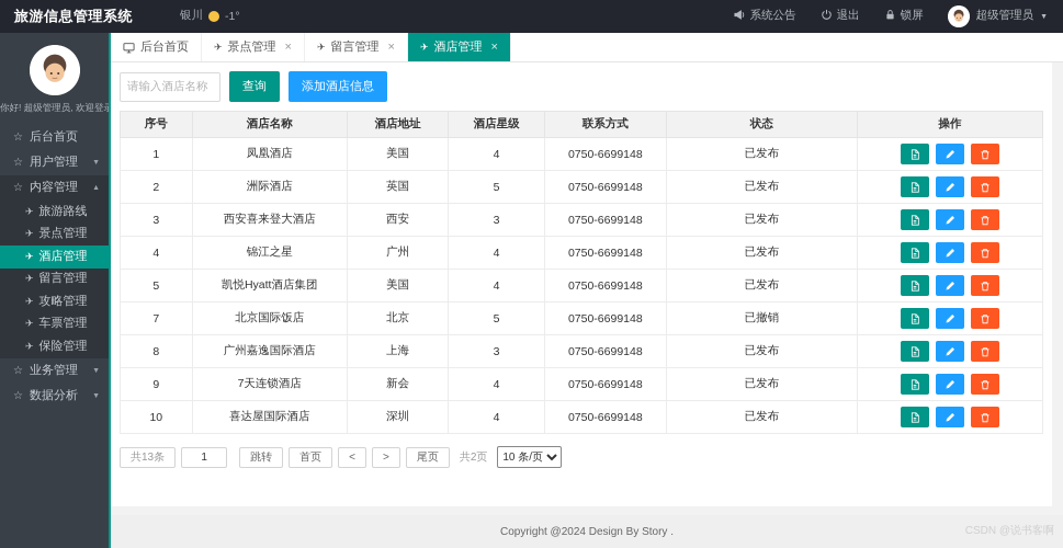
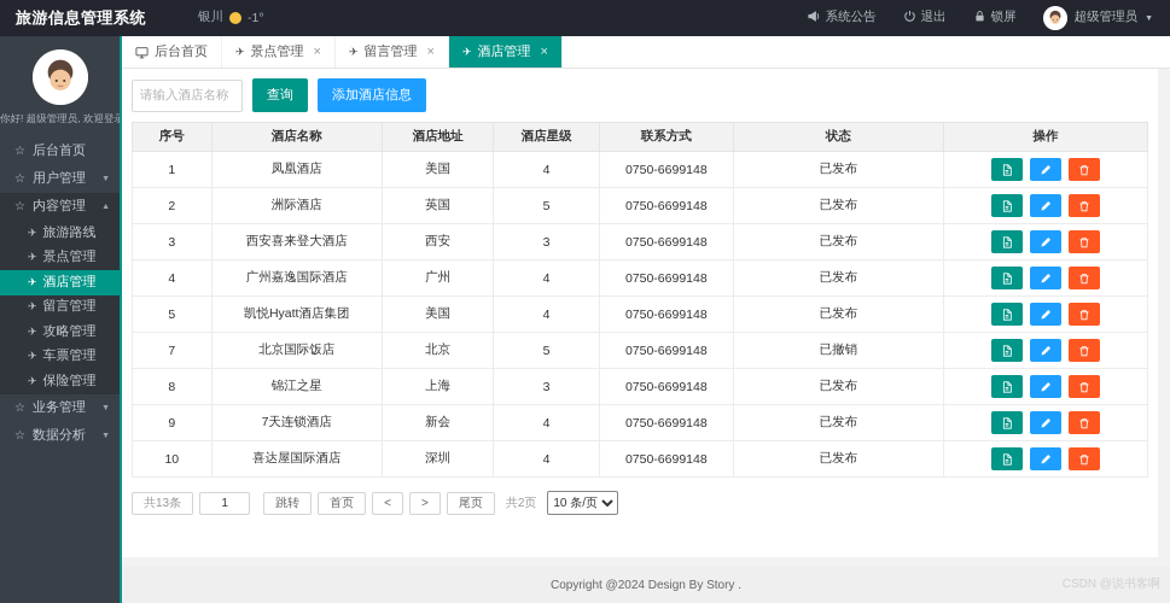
  旅游信息管理系统
  银川
  -1°
  系统公告
  退出
  锁屏
  超级管理员
  你好! 超级管理员, 欢迎登录
  ☆
  后台首页
  ☆
  用户管理
  ☆
  内容管理
  ✈
  旅游路线
  ✈
  景点管理
  ✈
  酒店管理
  ✈
  留言管理
  ✈
  攻略管理
  ✈
  车票管理
  ✈
  保险管理
  ☆
  业务管理
  ☆
  数据分析
  后台首页
  ✈
  景点管理
  ×
  ✈
  留言管理
  ×
  ✈
  酒店管理
  ×
  请输入酒店名称
  查询
  添加酒店信息
  序号	酒店名称	酒店地址	酒店星级	联系方式	状态	操作
  1	凤凰酒店	美国	4	0750-6699148	已发布
  2	洲际酒店	英国	5	0750-6699148	已发布
  3	西安喜来登大酒店	西安	3	0750-6699148	已发布
- 4	锦江之星	广州	4	0750-6699148	已发布
+ 4	广州嘉逸国际酒店	广州	4	0750-6699148	已发布
  5	凯悦Hyatt酒店集团	美国	4	0750-6699148	已发布
  7	北京国际饭店	北京	5	0750-6699148	已撤销
- 8	广州嘉逸国际酒店	上海	3	0750-6699148	已发布
+ 8	锦江之星	上海	3	0750-6699148	已发布
  9	7天连锁酒店	新会	4	0750-6699148	已发布
  10	喜达屋国际酒店	深圳	4	0750-6699148	已发布
  共13条
  1
  跳转
  首页
  <
  >
  尾页
  共2页
  10 条/页
  Copyright @2024 Design By Story .
  CSDN @说书客啊
